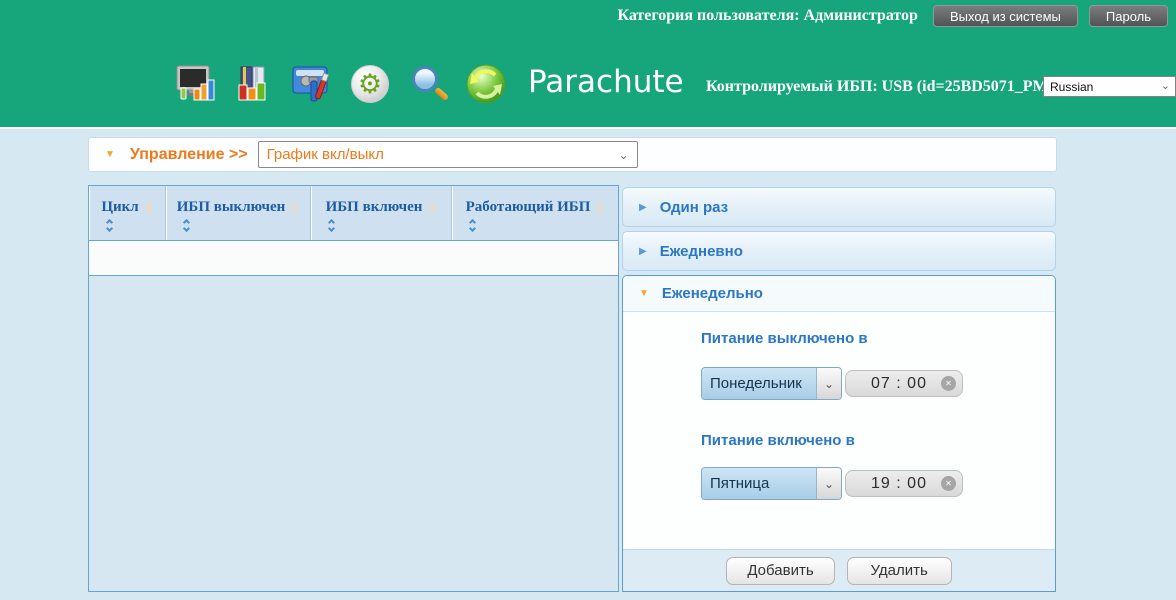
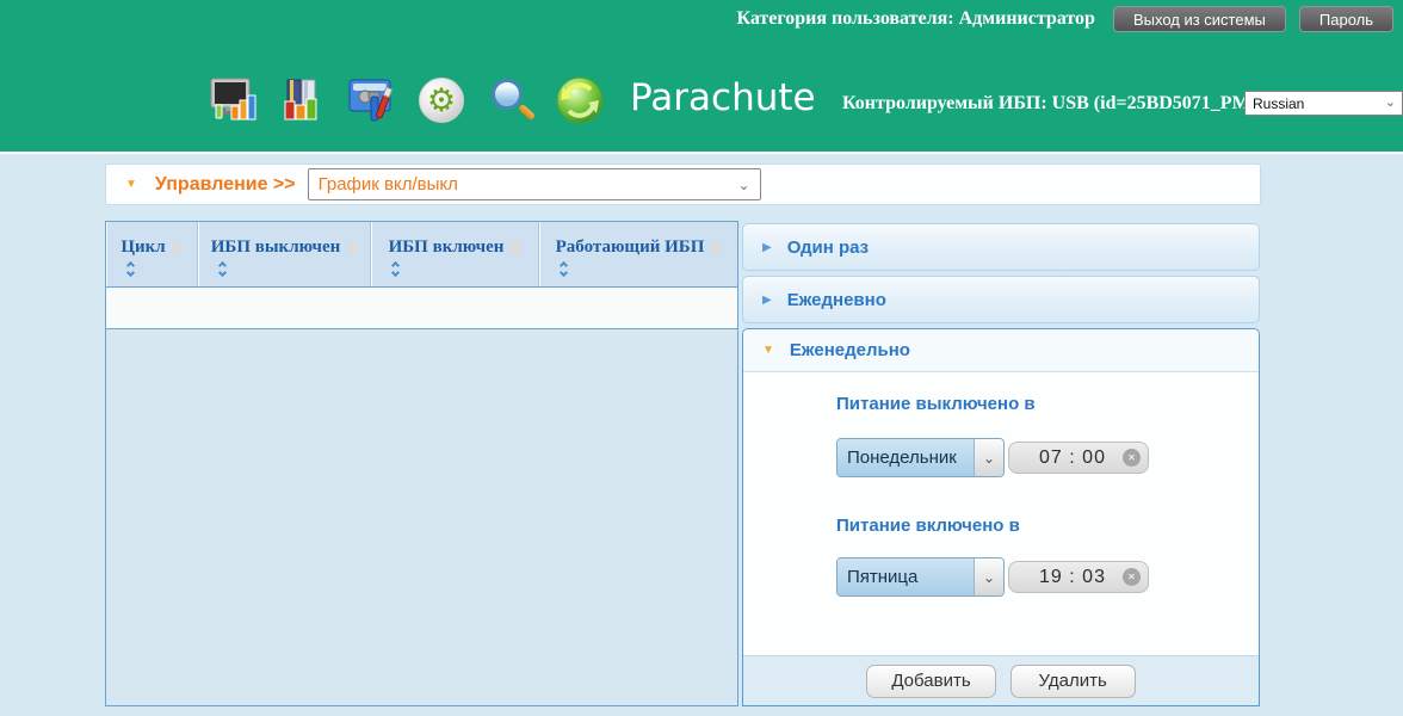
  Категория пользователя: Администратор
  Выход из системы
  Пароль
  ⚙
  Parachute
  Контролируемый ИБП: USB (id=25BD5071_PM
  Russian
  ⌄
  ▼
  Управление >>
  График вкл/выкл
  ⌄
  Цикл
  ИБП выключен
  ИБП включен
  Работающий ИБП
  ▶
  Один раз
  ▶
  Ежедневно
  ▼
  Еженедельно
  Питание выключено в
  Понедельник
  ⌄
  07 : 00
  ✕
  Питание включено в
  Пятница
  ⌄
- 19 : 00
+ 19 : 03
  ✕
  Добавить
  Удалить
